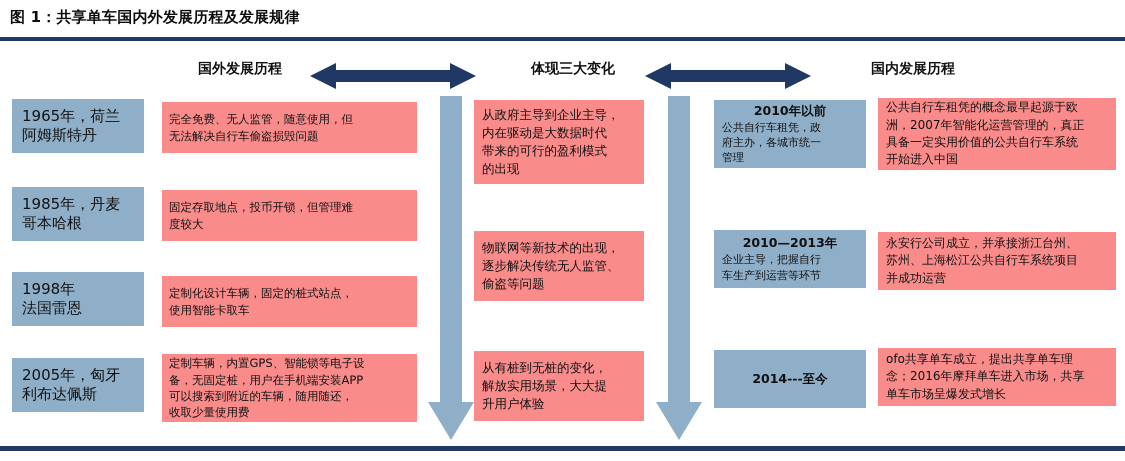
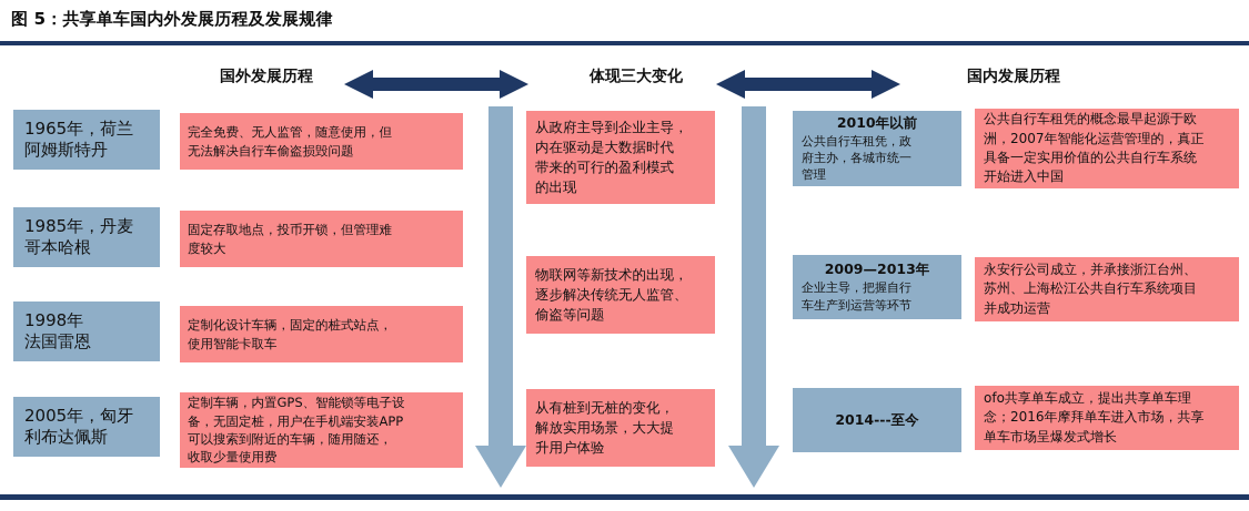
- 图 1：共享单车国内外发展历程及发展规律
+ 图 5：共享单车国内外发展历程及发展规律
  国外发展历程
  体现三大变化
  国内发展历程
  1965年，荷兰
  阿姆斯特丹
  1985年，丹麦
  哥本哈根
  1998年
  法国雷恩
  2005年，匈牙
  利布达佩斯
  完全免费、无人监管，随意使用，但
  无法解决自行车偷盗损毁问题
  固定存取地点，投币开锁，但管理难
  度较大
  定制化设计车辆，固定的桩式站点，
  使用智能卡取车
  定制车辆，内置GPS、智能锁等电子设
  备，无固定桩，用户在手机端安装APP
  可以搜索到附近的车辆，随用随还，
  收取少量使用费
  从政府主导到企业主导，
  内在驱动是大数据时代
  带来的可行的盈利模式
  的出现
  物联网等新技术的出现，
  逐步解决传统无人监管、
  偷盗等问题
  从有桩到无桩的变化，
  解放实用场景，大大提
  升用户体验
  2010年以前
  公共自行车租凭，政
  府主办，各城市统一
  管理
- 2010—2013年
+ 2009—2013年
  企业主导，把握自行
  车生产到运营等环节
  2014---至今
  公共自行车租凭的概念最早起源于欧
  洲，2007年智能化运营管理的，真正
  具备一定实用价值的公共自行车系统
  开始进入中国
  永安行公司成立，并承接浙江台州、
  苏州、上海松江公共自行车系统项目
  并成功运营
  ofo共享单车成立，提出共享单车理
  念；2016年摩拜单车进入市场，共享
  单车市场呈爆发式增长
